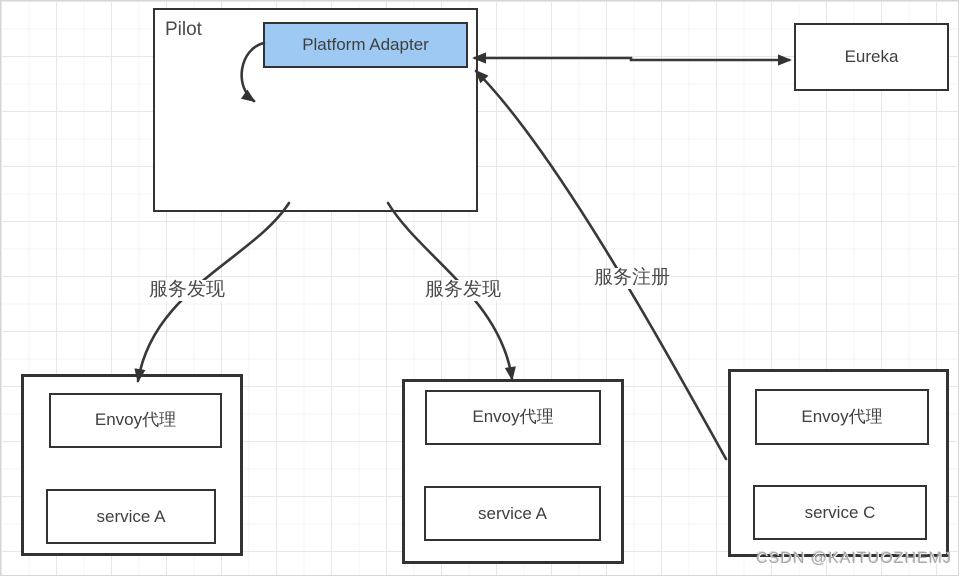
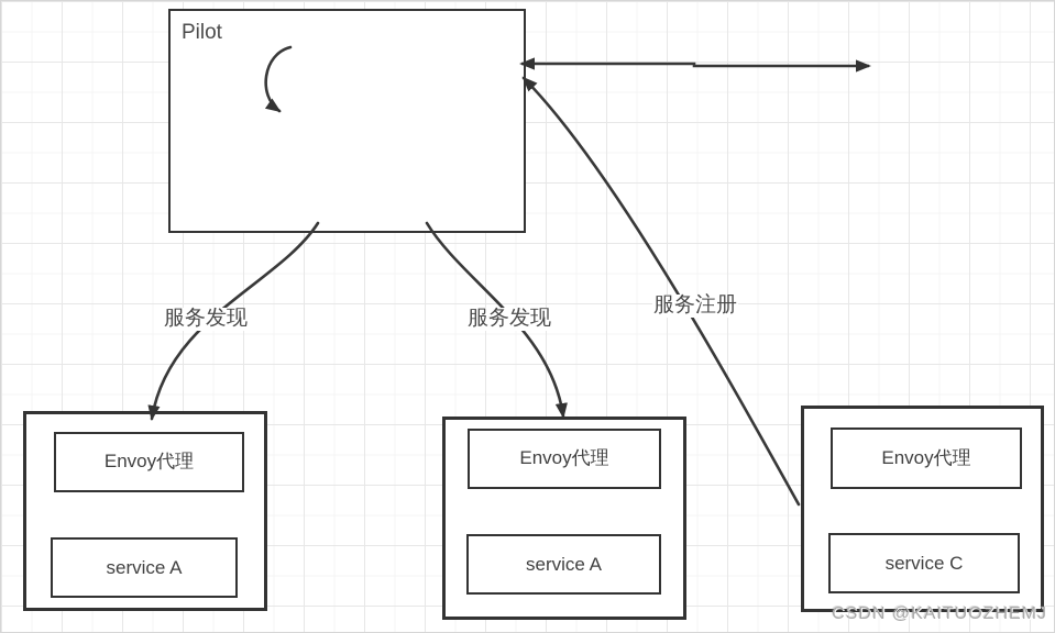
  Pilot
- Platform Adapter
- Eureka
  Envoy代理
  service A
  Envoy代理
  service A
  Envoy代理
  service C
  服务发现
  服务发现
  服务注册
  CSDN @KAITUOZHEMJ
